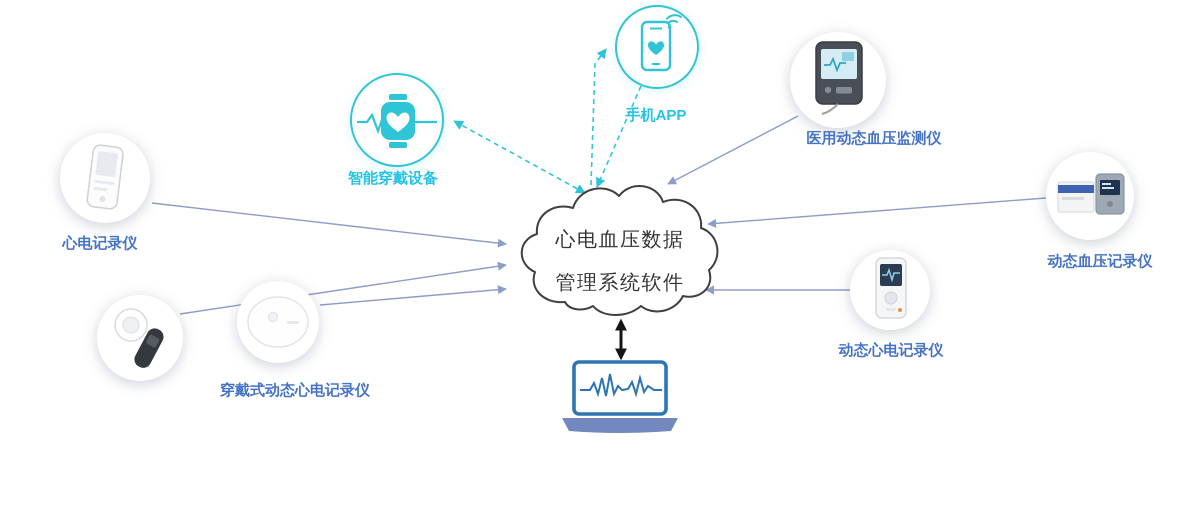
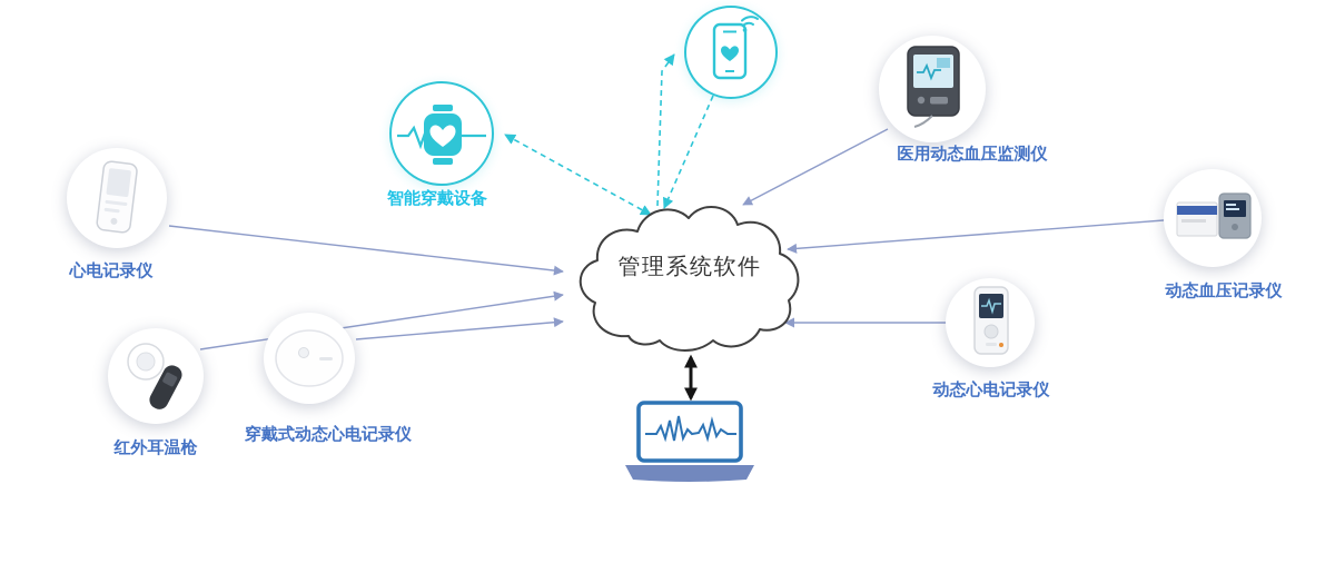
  心电记录仪
+ 红外耳温枪
  穿戴式动态心电记录仪
  智能穿戴设备
- 手机APP
  医用动态血压监测仪
  动态血压记录仪
  动态心电记录仪
- 心电血压数据
  管理系统软件
